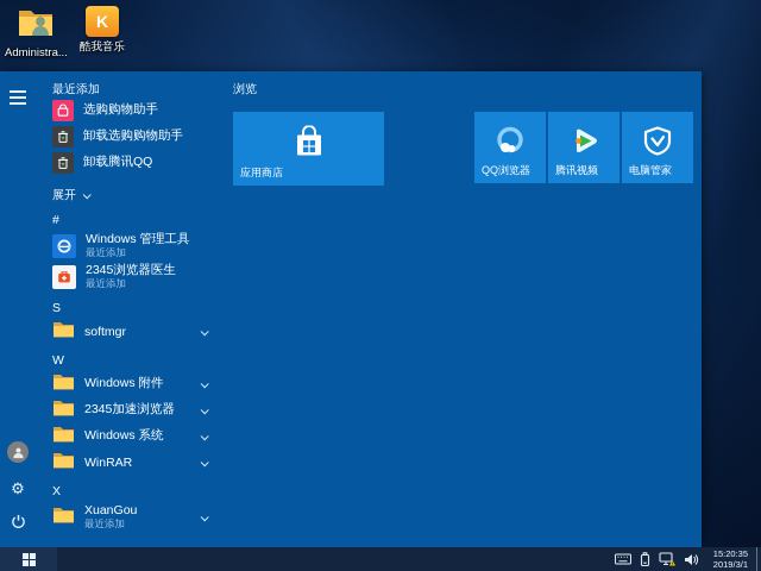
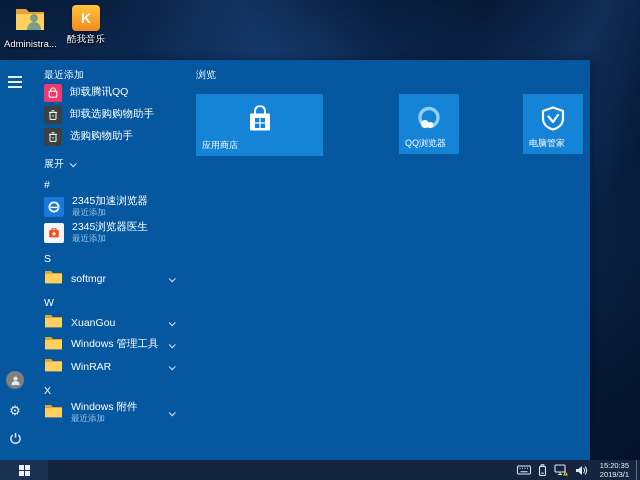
  Administra...
  K
  酷我音乐
  ⚙
  最近添加
- 选购购物助手
+ 卸载腾讯QQ
  卸载选购购物助手
- 卸载腾讯QQ
+ 选购购物助手
  展开
  #
- Windows 管理工具
+ 2345加速浏览器
  最近添加
  2345浏览器医生
  最近添加
  S
  softmgr
  W
- Windows 附件
+ XuanGou
- 2345加速浏览器
+ Windows 管理工具
- Windows 系统
  WinRAR
  X
- XuanGou
+ Windows 附件
  最近添加
  浏览
  应用商店
  QQ浏览器
- 腾讯视频
  电脑管家
  15:20:35
  2019/3/1
